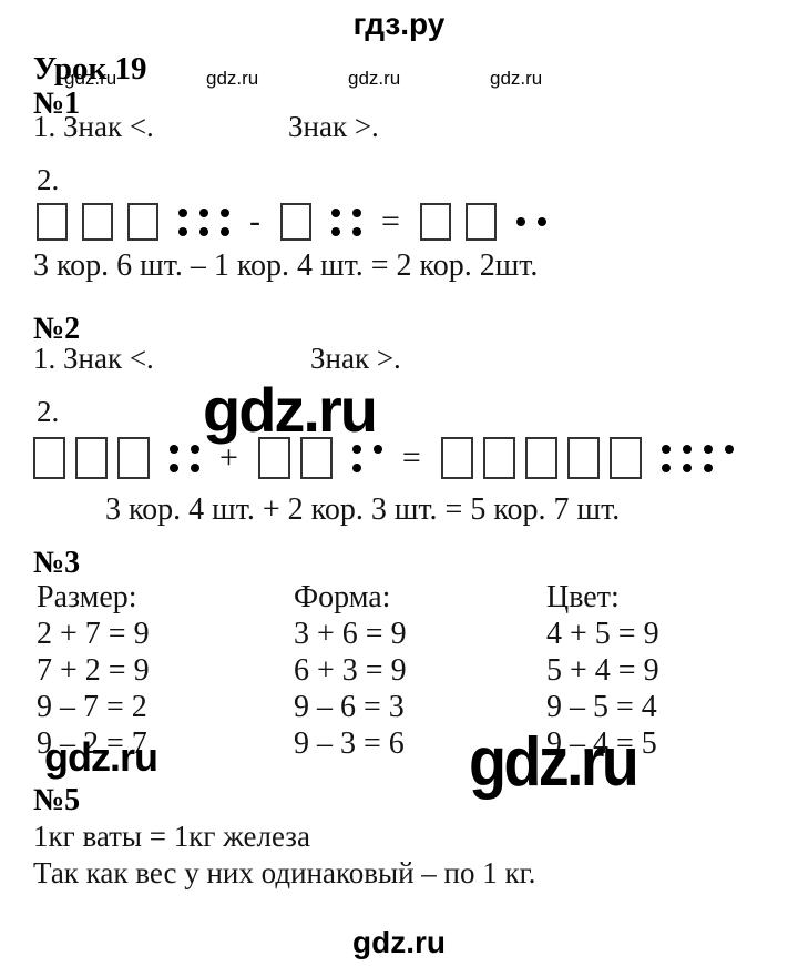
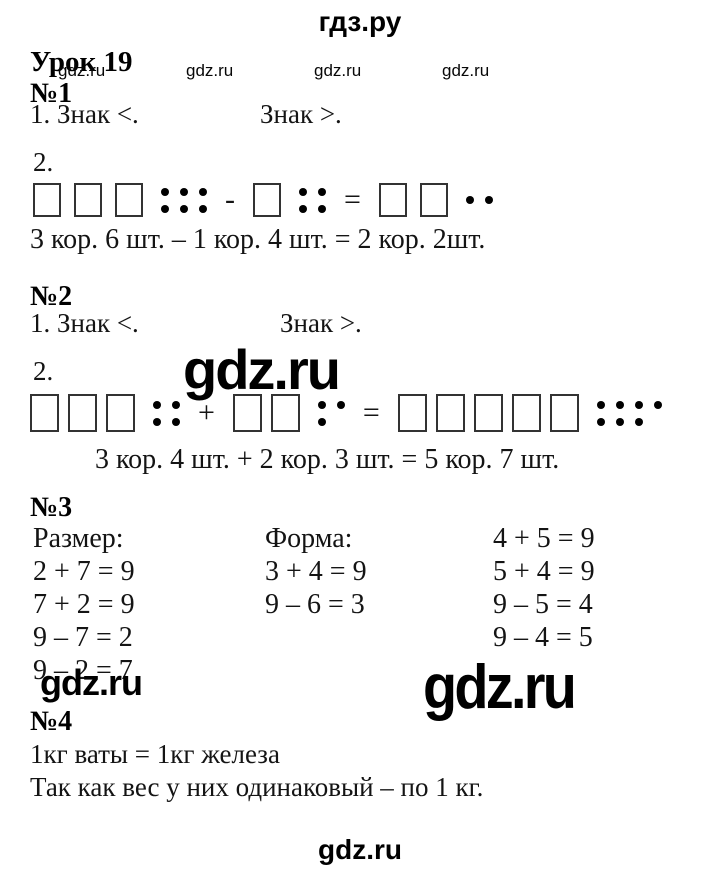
  гдз.ру
  Урок 19
  gdz.ru
  gdz.ru
  gdz.ru
  gdz.ru
  №1
  1. Знак <.
  Знак >.
  2.
  -
  =
  3 кор. 6 шт. – 1 кор. 4 шт. = 2 кор. 2шт.
  №2
  1. Знак <.
  Знак >.
  gdz.ru
  2.
  +
  =
  3 кор. 4 шт. + 2 кор. 3 шт. = 5 кор. 7 шт.
  №3
  Размер:
  2 + 7 = 9
  7 + 2 = 9
  9 – 7 = 2
  9 – 2 = 7
  Форма:
- 3 + 6 = 9
+ 3 + 4 = 9
- 6 + 3 = 9
  9 – 6 = 3
- 9 – 3 = 6
- Цвет:
  4 + 5 = 9
  5 + 4 = 9
  9 – 5 = 4
  9 – 4 = 5
  gdz.ru
  gdz.ru
- №5
+ №4
  1кг ваты = 1кг железа
  Так как вес у них одинаковый – по 1 кг.
  gdz.ru
